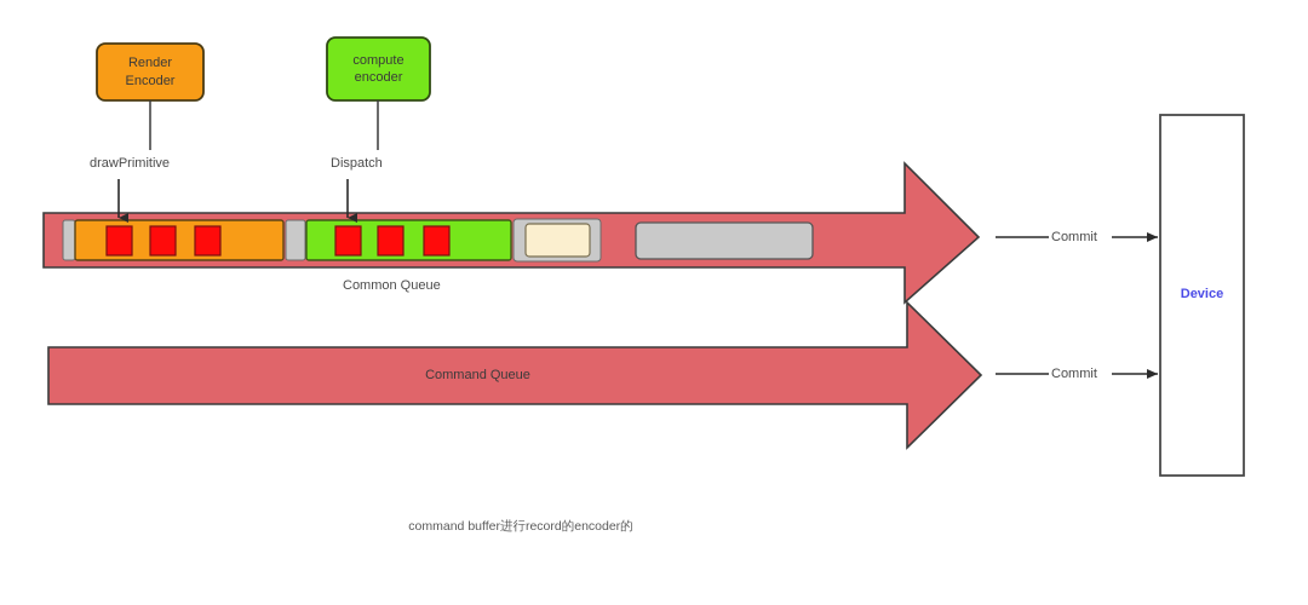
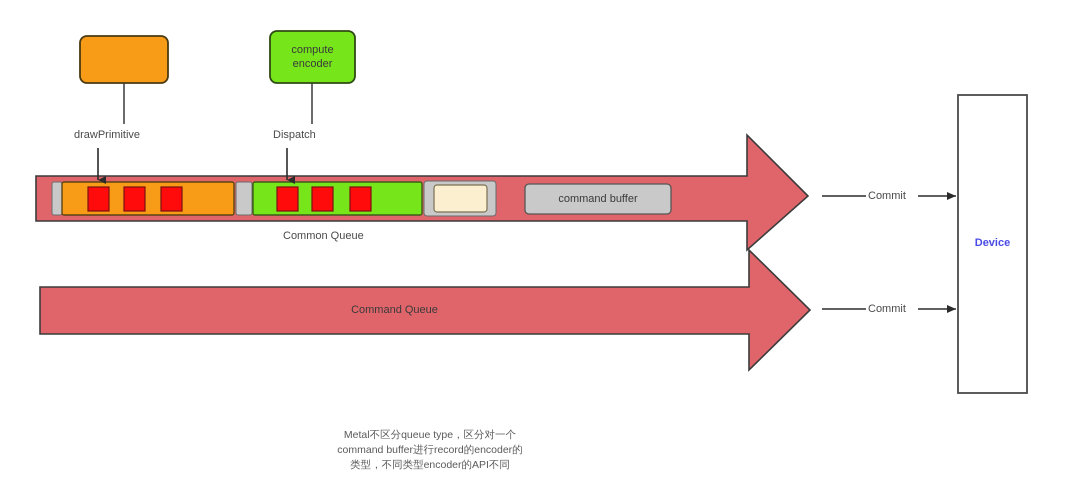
- Render
- Encoder
  compute
  encoder
  drawPrimitive
  Dispatch
+ command buffer
  Common Queue
  Command Queue
  Commit
  Commit
  Device
+ Metal不区分queue type，区分对一个
  command buffer进行record的encoder的
+ 类型，不同类型encoder的API不同
